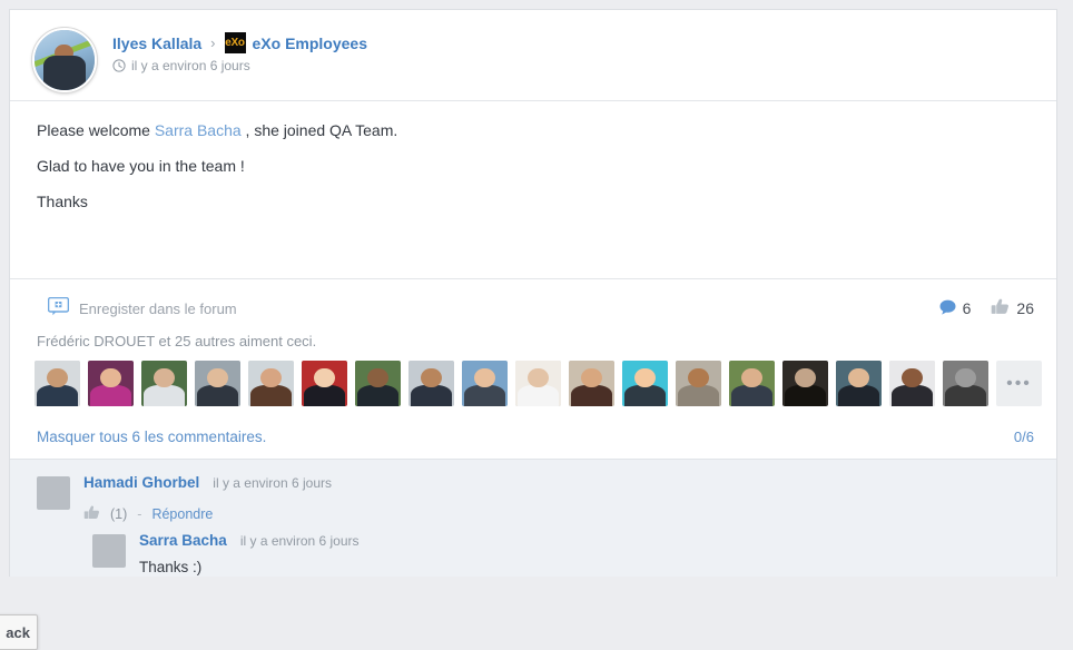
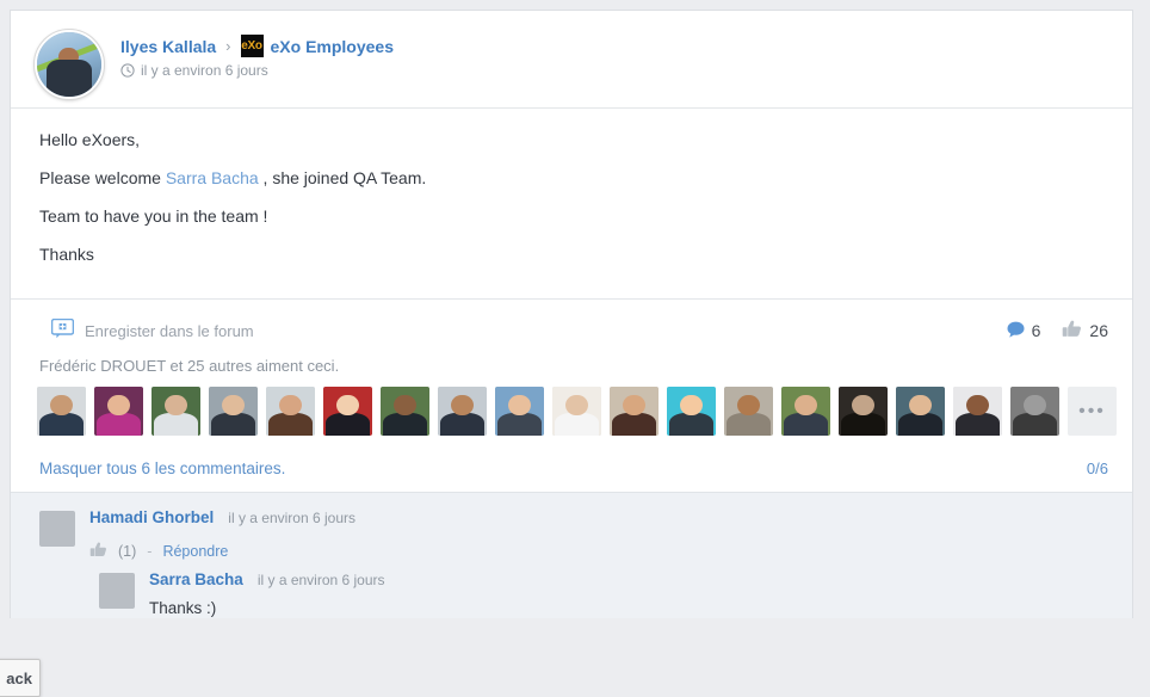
  Ilyes Kallala
  ›
  eXo
  eXo Employees
  il y a environ 6 jours
+ Hello eXoers,
  Please welcome Sarra Bacha , she joined QA Team.
- Glad to have you in the team !
+ Team to have you in the team !
  Thanks
  Enregister dans le forum
  6
  26
  Frédéric DROUET et 25 autres aiment ceci.
  •••
  Masquer tous 6 les commentaires.
  0/6
  Hamadi Ghorbel
  il y a environ 6 jours
  (1)
  -
  Répondre
  Sarra Bacha
  il y a environ 6 jours
  Thanks :)
  ack
